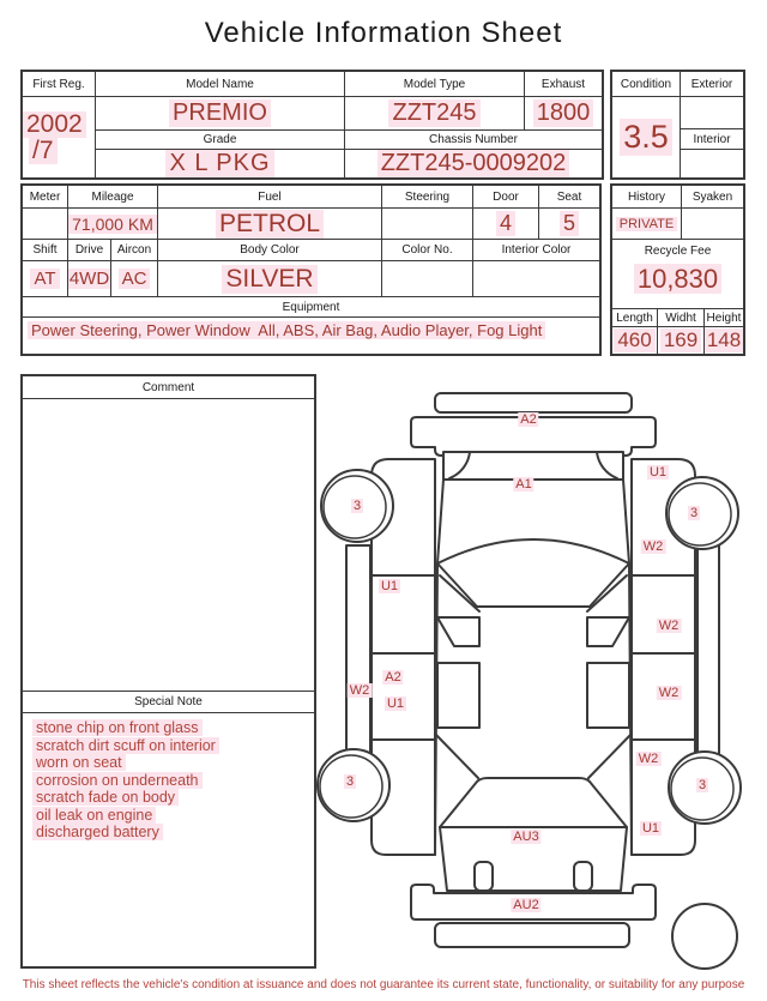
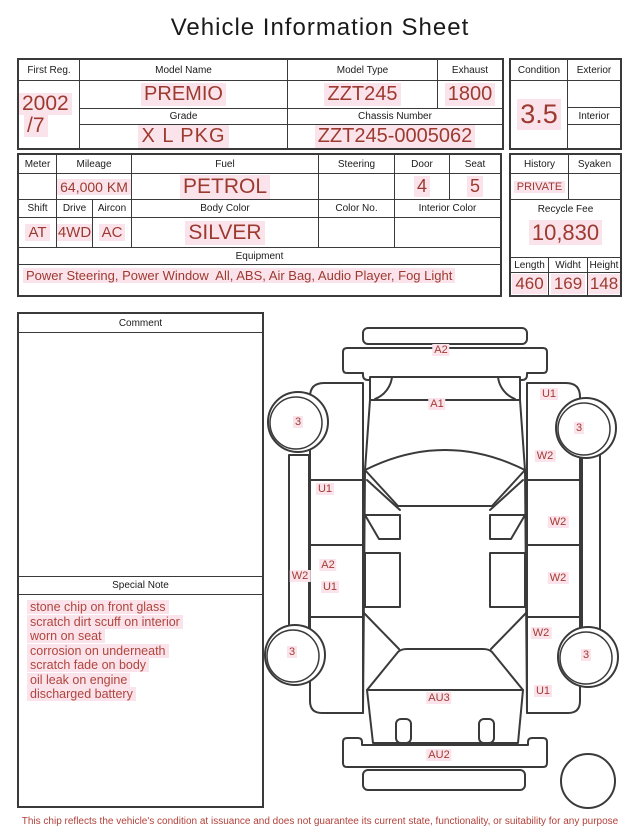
  Vehicle Information Sheet
  First Reg.
  Model Name
  Model Type
  Exhaust
  2002
  /7
  PREMIO
  ZZT245
  1800
  Grade
  Chassis Number
  X L PKG
- ZZT245-0009202
+ ZZT245-0005062
  Condition
  Exterior
  3.5
  Interior
  Meter
  Mileage
  Fuel
  Steering
  Door
  Seat
- 71,000 KM
+ 64,000 KM
  PETROL
  4
  5
  Shift
  Drive
  Aircon
  Body Color
  Color No.
  Interior Color
  AT
  4WD
  AC
  SILVER
  Equipment
  Power Steering, Power Window All, ABS, Air Bag, Audio Player, Fog Light
  History
  Syaken
  PRIVATE
  Recycle Fee
  10,830
  Length
  Widht
  Height
  460
  169
  148
  Comment
  Special Note
  stone chip on front glass
  scratch dirt scuff on interior
  worn on seat
  corrosion on underneath
  scratch fade on body
  oil leak on engine
  discharged battery
  A2
  A1
  U1
  3
  3
  W2
  U1
  W2
  W2
  A2
  U1
  W2
  W2
  3
  3
  U1
  AU3
  AU2
- This sheet reflects the vehicle's condition at issuance and does not guarantee its current state, functionality, or suitability for any purpose
+ This chip reflects the vehicle's condition at issuance and does not guarantee its current state, functionality, or suitability for any purpose
